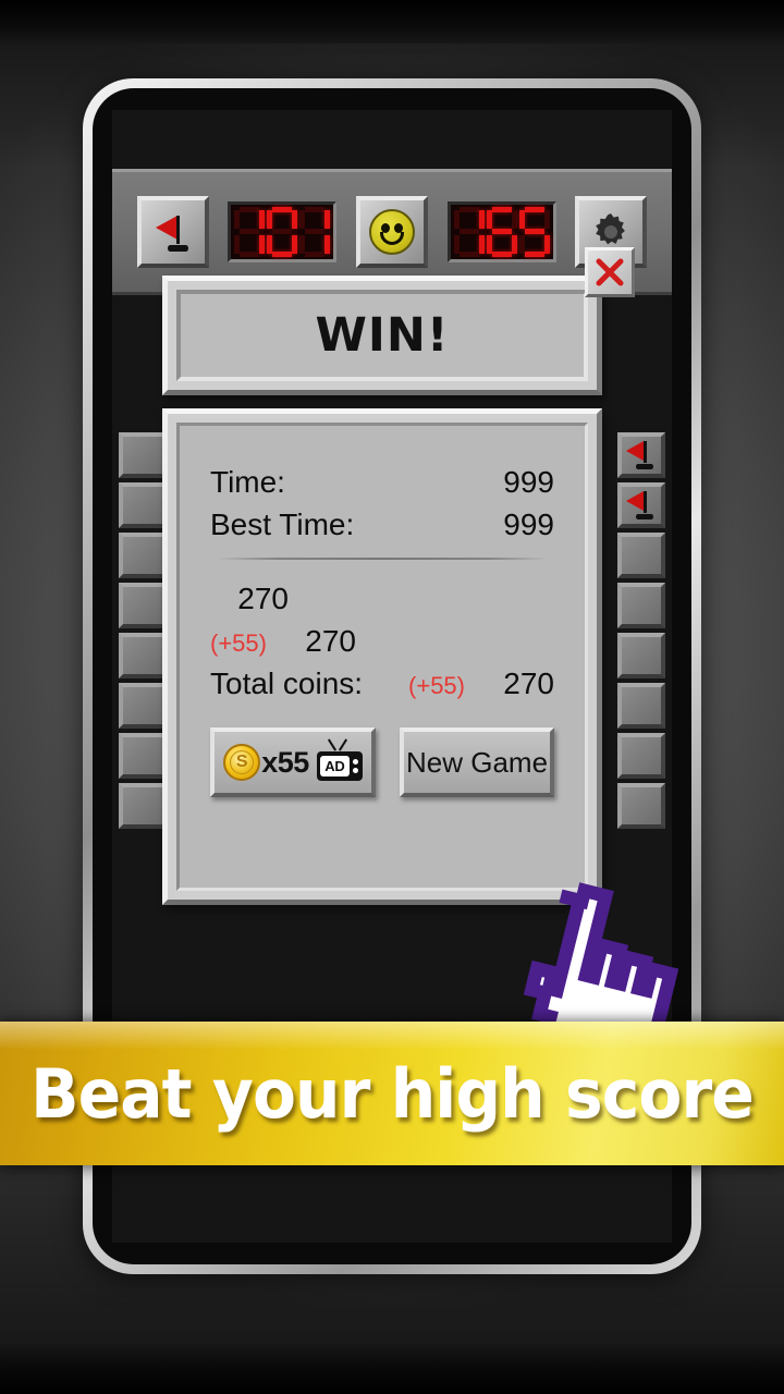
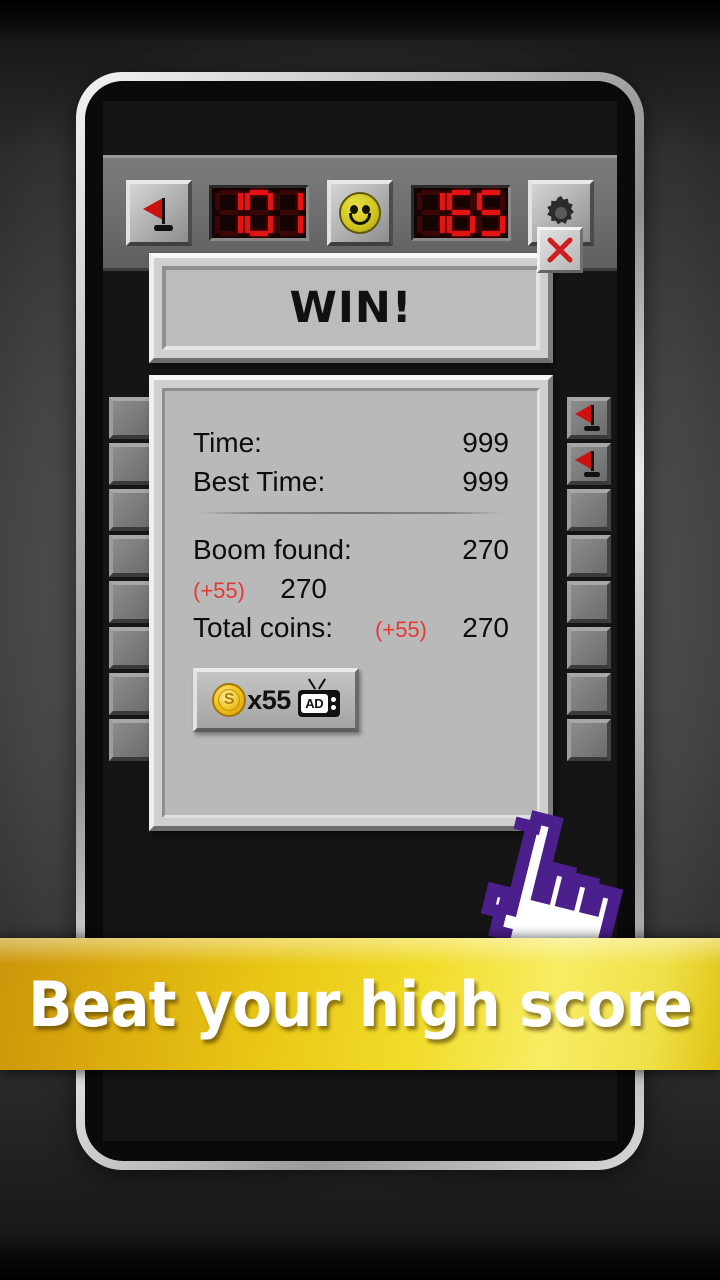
  WIN!
  Time:
  999
  Best Time:
  999
+ Boom found:
  270
  (+55)
  270
  Total coins:
  (+55)
  270
  S
  x55
  AD
- New Game
  Beat your high score
